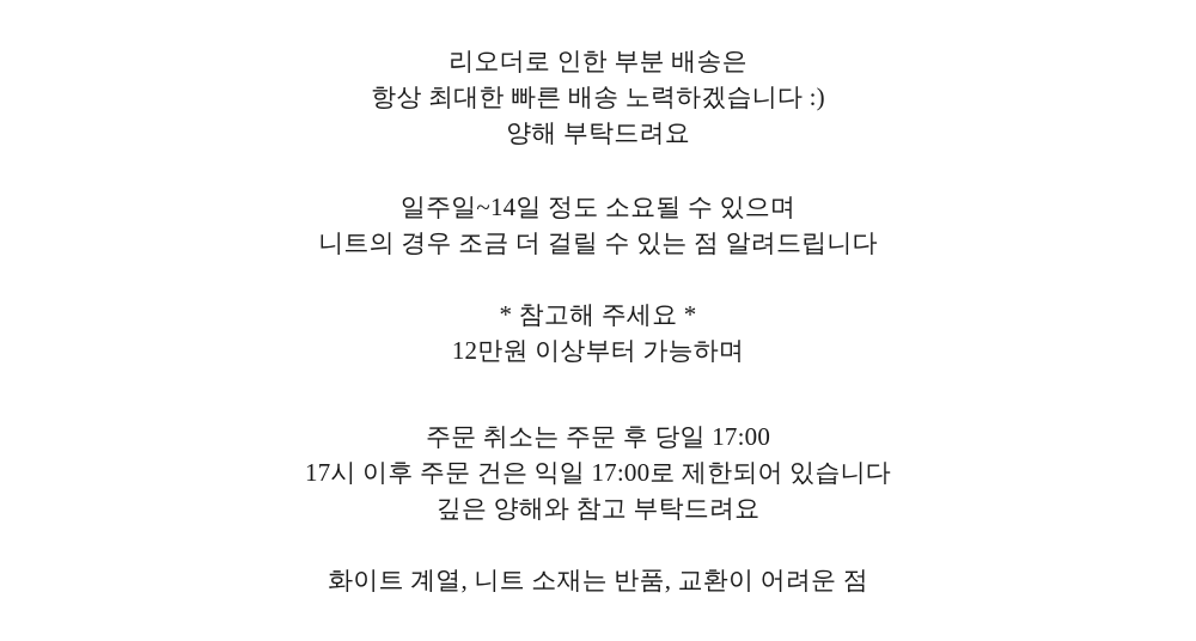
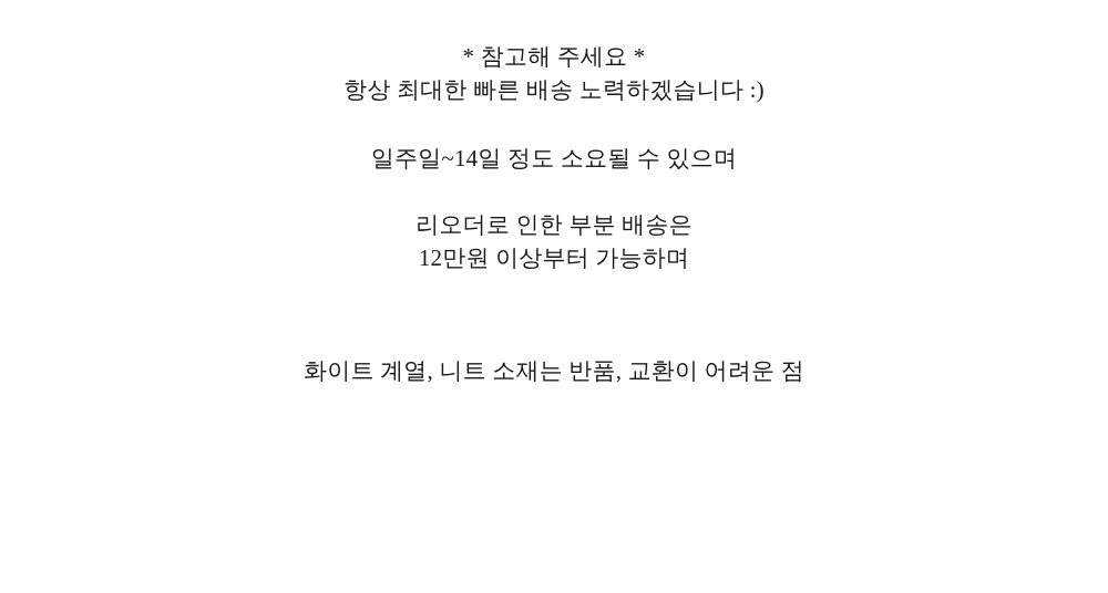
- 리오더로 인한 부분 배송은
+ * 참고해 주세요 *
  항상 최대한 빠른 배송 노력하겠습니다 :)
- 양해 부탁드려요
  일주일~14일 정도 소요될 수 있으며
- 니트의 경우 조금 더 걸릴 수 있는 점 알려드립니다
- * 참고해 주세요 *
+ 리오더로 인한 부분 배송은
  12만원 이상부터 가능하며
- 주문 취소는 주문 후 당일 17:00
- 17시 이후 주문 건은 익일 17:00로 제한되어 있습니다
- 깊은 양해와 참고 부탁드려요
  화이트 계열, 니트 소재는 반품, 교환이 어려운 점
